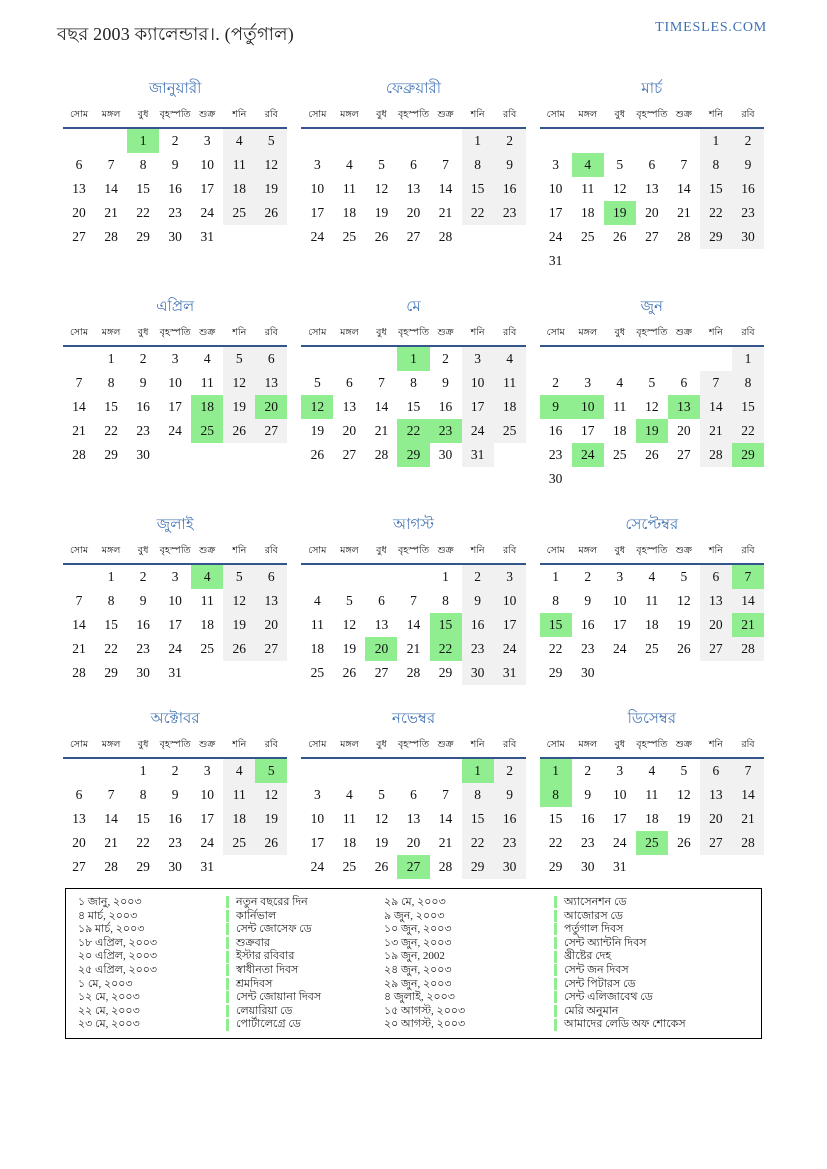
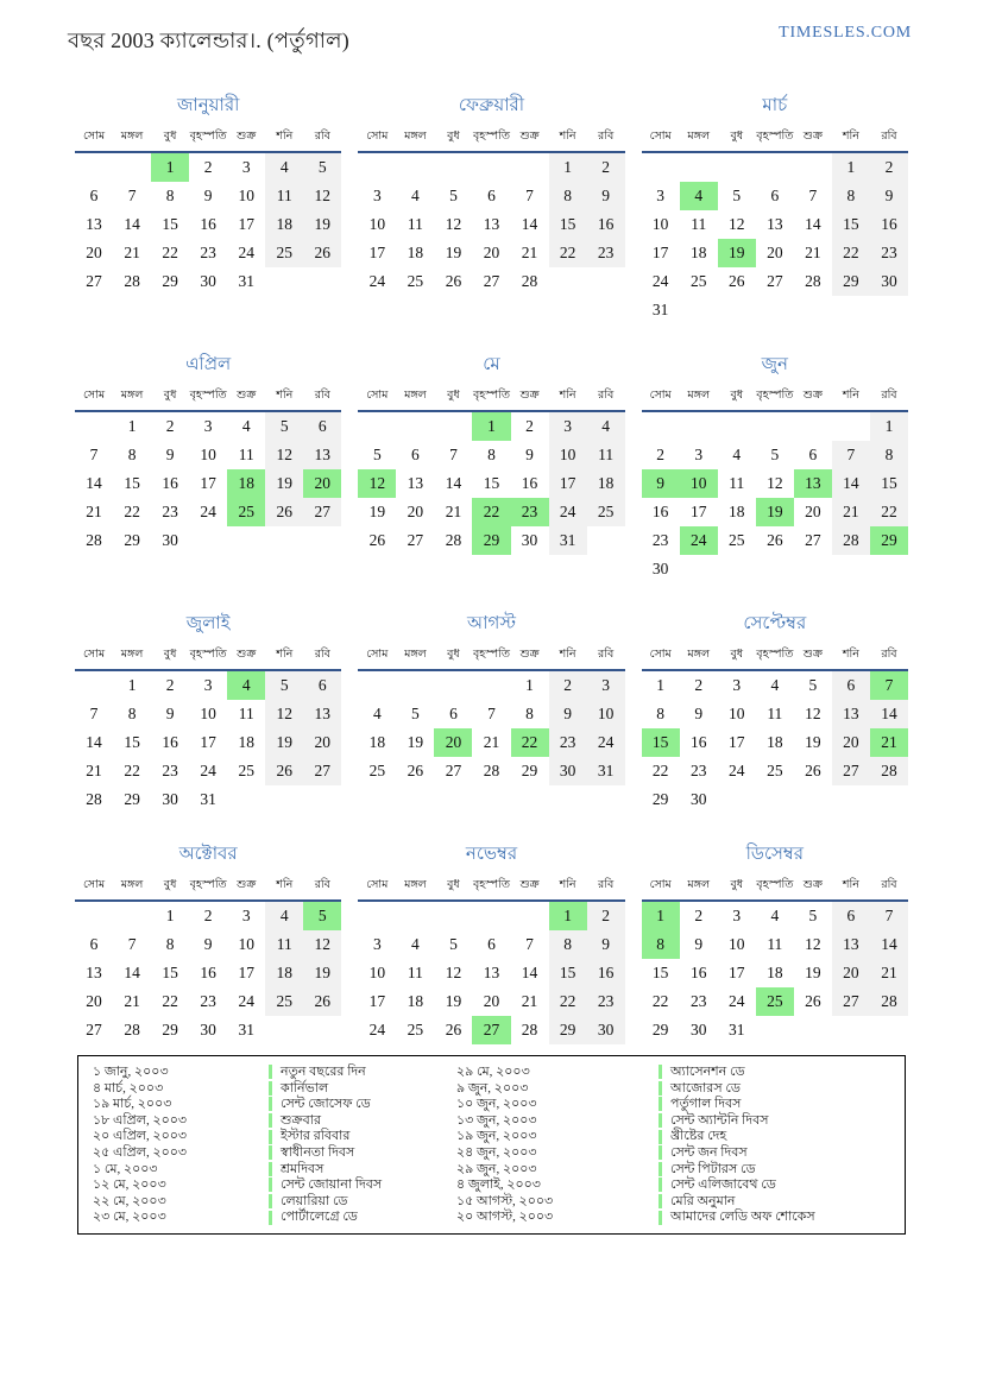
  বছর 2003 ক্যালেন্ডার।. (পর্তুগাল)
  TIMESLES.COM
  জানুয়ারী
  সোম	মঙ্গল	বুধ	বৃহস্পতি	শুক্র	শনি	রবি
  		1	2	3	4	5
  6	7	8	9	10	11	12
  13	14	15	16	17	18	19
  20	21	22	23	24	25	26
  27	28	29	30	31
  ফেব্রুয়ারী
  সোম	মঙ্গল	বুধ	বৃহস্পতি	শুক্র	শনি	রবি
  					1	2
  3	4	5	6	7	8	9
  10	11	12	13	14	15	16
  17	18	19	20	21	22	23
  24	25	26	27	28
  মার্চ
  সোম	মঙ্গল	বুধ	বৃহস্পতি	শুক্র	শনি	রবি
  					1	2
  3	4	5	6	7	8	9
  10	11	12	13	14	15	16
  17	18	19	20	21	22	23
  24	25	26	27	28	29	30
  31
  এপ্রিল
  সোম	মঙ্গল	বুধ	বৃহস্পতি	শুক্র	শনি	রবি
  	1	2	3	4	5	6
  7	8	9	10	11	12	13
  14	15	16	17	18	19	20
  21	22	23	24	25	26	27
  28	29	30
  মে
  সোম	মঙ্গল	বুধ	বৃহস্পতি	শুক্র	শনি	রবি
  			1	2	3	4
  5	6	7	8	9	10	11
  12	13	14	15	16	17	18
  19	20	21	22	23	24	25
  26	27	28	29	30	31
  জুন
  সোম	মঙ্গল	বুধ	বৃহস্পতি	শুক্র	শনি	রবি
  						1
  2	3	4	5	6	7	8
  9	10	11	12	13	14	15
  16	17	18	19	20	21	22
  23	24	25	26	27	28	29
  30
  জুলাই
  সোম	মঙ্গল	বুধ	বৃহস্পতি	শুক্র	শনি	রবি
  	1	2	3	4	5	6
  7	8	9	10	11	12	13
  14	15	16	17	18	19	20
  21	22	23	24	25	26	27
  28	29	30	31
  আগস্ট
  সোম	মঙ্গল	বুধ	বৃহস্পতি	শুক্র	শনি	রবি
  				1	2	3
  4	5	6	7	8	9	10
- 11	12	13	14	15	16	17
  18	19	20	21	22	23	24
  25	26	27	28	29	30	31
  সেপ্টেম্বর
  সোম	মঙ্গল	বুধ	বৃহস্পতি	শুক্র	শনি	রবি
  1	2	3	4	5	6	7
  8	9	10	11	12	13	14
  15	16	17	18	19	20	21
  22	23	24	25	26	27	28
  29	30
  অক্টোবর
  সোম	মঙ্গল	বুধ	বৃহস্পতি	শুক্র	শনি	রবি
  		1	2	3	4	5
  6	7	8	9	10	11	12
  13	14	15	16	17	18	19
  20	21	22	23	24	25	26
  27	28	29	30	31
  নভেম্বর
  সোম	মঙ্গল	বুধ	বৃহস্পতি	শুক্র	শনি	রবি
  					1	2
  3	4	5	6	7	8	9
  10	11	12	13	14	15	16
  17	18	19	20	21	22	23
  24	25	26	27	28	29	30
  ডিসেম্বর
  সোম	মঙ্গল	বুধ	বৃহস্পতি	শুক্র	শনি	রবি
  1	2	3	4	5	6	7
  8	9	10	11	12	13	14
  15	16	17	18	19	20	21
  22	23	24	25	26	27	28
  29	30	31
  ১ জানু, ২০০৩
  নতুন বছরের দিন
  ২৯ মে, ২০০৩
  অ্যাসেনশন ডে
  ৪ মার্চ, ২০০৩
  কার্নিভাল
  ৯ জুন, ২০০৩
  আজোরস ডে
  ১৯ মার্চ, ২০০৩
  সেন্ট জোসেফ ডে
  ১০ জুন, ২০০৩
  পর্তুগাল দিবস
  ১৮ এপ্রিল, ২০০৩
  শুক্রবার
  ১৩ জুন, ২০০৩
  সেন্ট অ্যান্টনি দিবস
  ২০ এপ্রিল, ২০০৩
  ইস্টার রবিবার
- ১৯ জুন, 2002
+ ১৯ জুন, ২০০৩
  খ্রীষ্টের দেহ
  ২৫ এপ্রিল, ২০০৩
  স্বাধীনতা দিবস
  ২৪ জুন, ২০০৩
  সেন্ট জন দিবস
  ১ মে, ২০০৩
  শ্রমদিবস
  ২৯ জুন, ২০০৩
  সেন্ট পিটারস ডে
  ১২ মে, ২০০৩
  সেন্ট জোয়ানা দিবস
  ৪ জুলাই, ২০০৩
  সেন্ট এলিজাবেথ ডে
  ২২ মে, ২০০৩
  লেয়ারিয়া ডে
  ১৫ আগস্ট, ২০০৩
  মেরি অনুমান
  ২৩ মে, ২০০৩
  পোর্টালেগ্রে ডে
  ২০ আগস্ট, ২০০৩
  আমাদের লেডি অফ শোকেস
